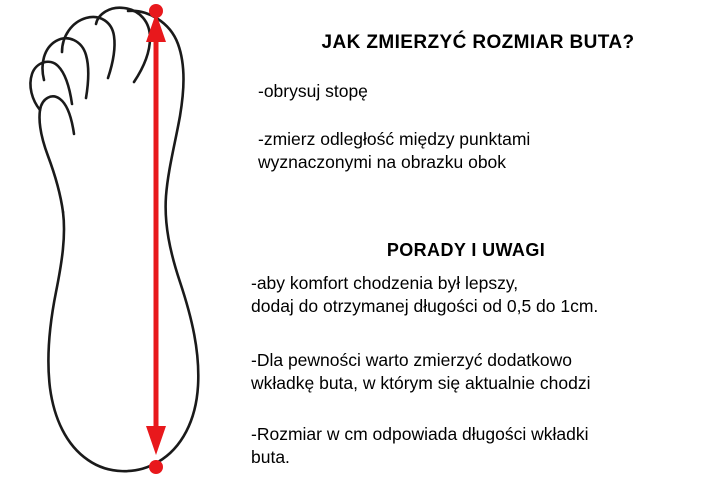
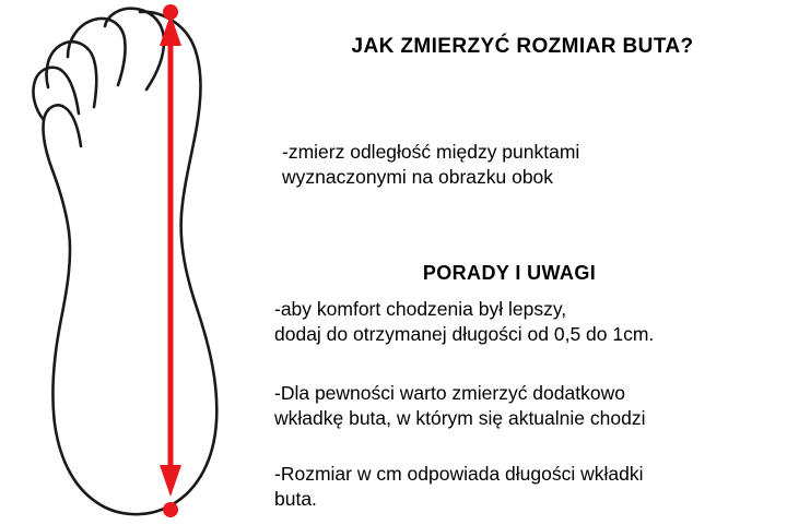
  JAK ZMIERZYĆ ROZMIAR BUTA?
- -obrysuj stopę
  -zmierz odległość między punktami
  wyznaczonymi na obrazku obok
  PORADY I UWAGI
  -aby komfort chodzenia był lepszy,
  dodaj do otrzymanej długości od 0,5 do 1cm.
  -Dla pewności warto zmierzyć dodatkowo
  wkładkę buta, w którym się aktualnie chodzi
  -Rozmiar w cm odpowiada długości wkładki
  buta.
